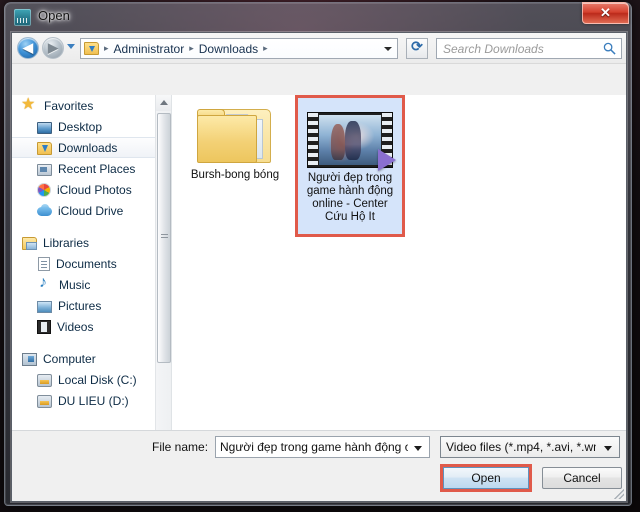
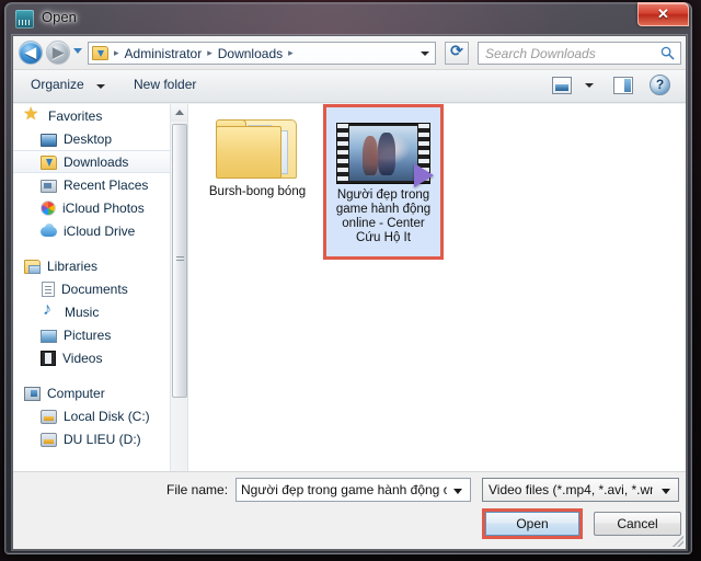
  Open
  ✕
  ◀
  ▶
  ▸
  Administrator
  ▸
  Downloads
  ▸
  Search Downloads
+ Organize
+ New folder
  Favorites
  Desktop
  Downloads
  Recent Places
  iCloud Photos
  iCloud Drive
  Libraries
  Documents
  Music
  Pictures
  Videos
  Computer
  Local Disk (C:)
  DU LIEU (D:)
  Bursh-bong bóng
  Người đẹp trong game hành động online - Center Cứu Hộ It
  File name:
  Người đẹp trong game hành động
  Video files (*.mp4, *.avi, *.w
  Open
  Cancel
